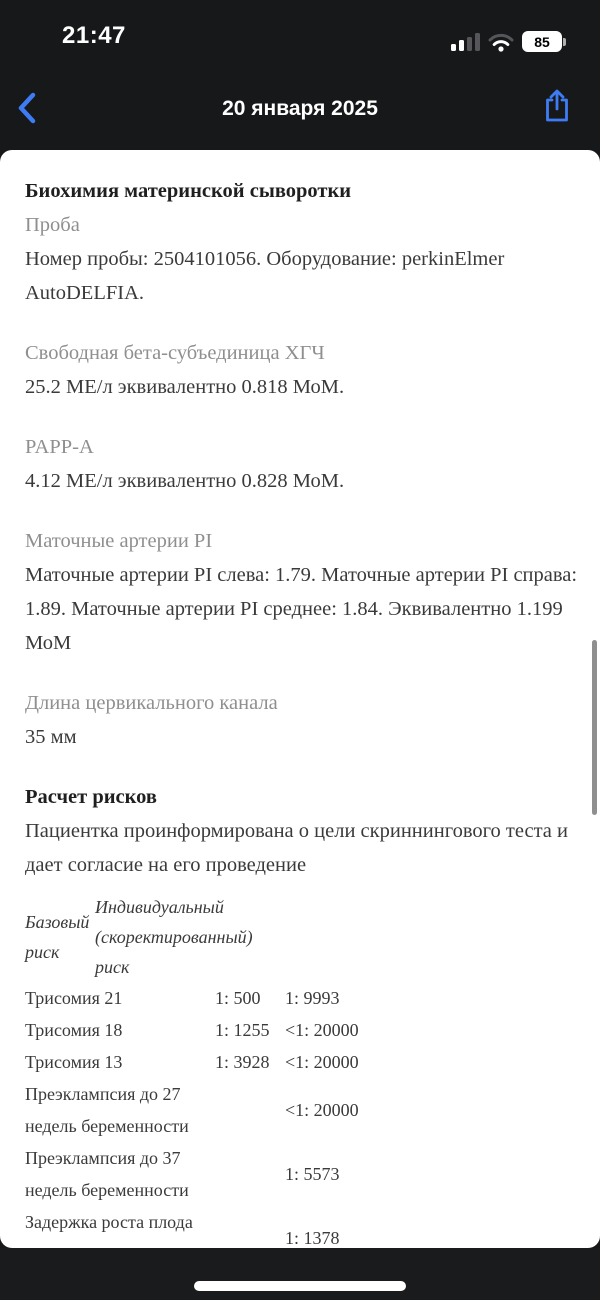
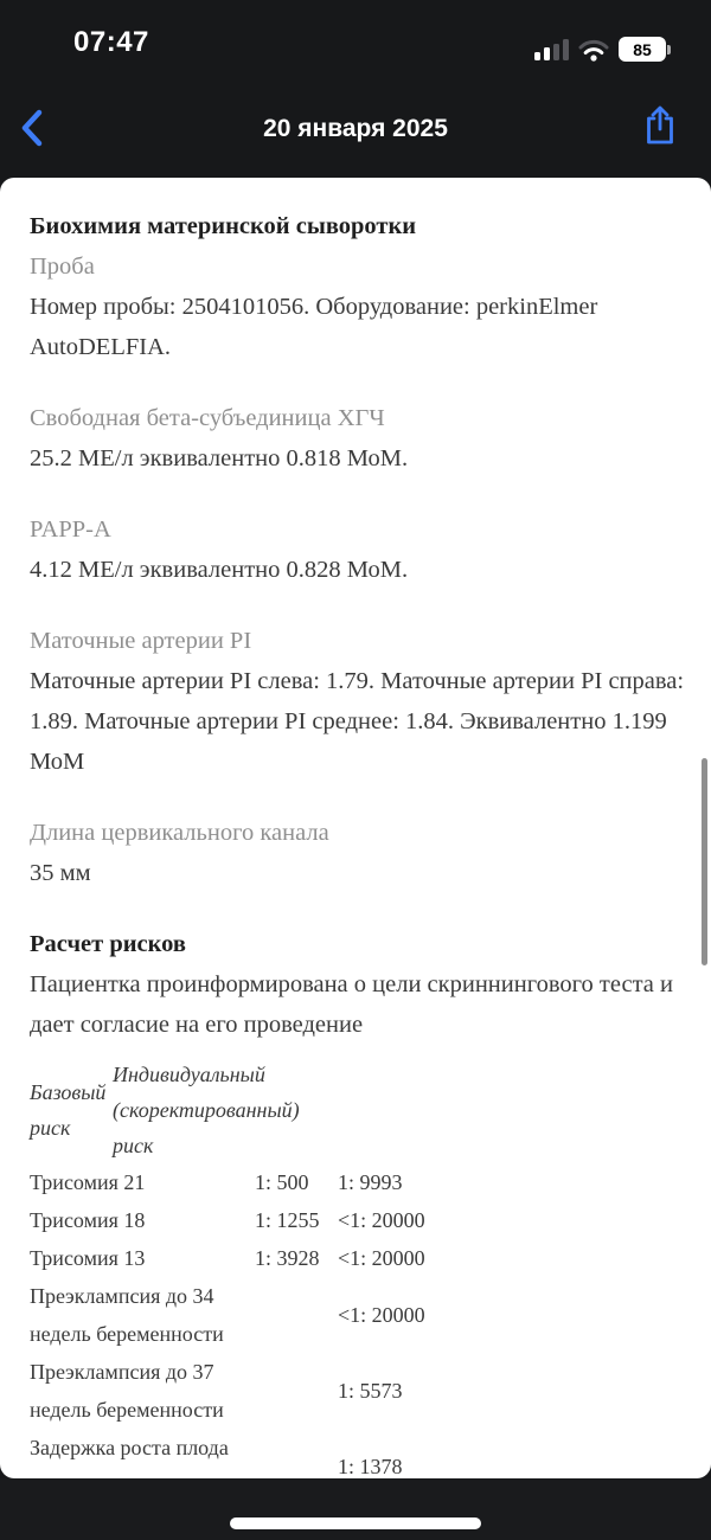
- 21:47
+ 07:47
  85
  20 января 2025
  Биохимия материнской сыворотки
  Проба
  Номер пробы: 2504101056. Оборудование: perkinElmer AutoDELFIA.
  Свободная бета-субъединица ХГЧ
  25.2 МЕ/л эквивалентно 0.818 МоМ.
  PAPP-A
  4.12 МЕ/л эквивалентно 0.828 МоМ.
  Маточные артерии PI
  Маточные артерии PI слева: 1.79. Маточные артерии PI справа: 1.89. Маточные артерии PI среднее: 1.84. Эквивалентно 1.199 МоМ
  Длина цервикального канала
  35 мм
  Расчет рисков
  Пациентка проинформирована о цели скриннингового теста и дает согласие на его проведение
  Базовый риск
  Индивидуальный (скоректированный) риск
  Трисомия 21
  1: 500
  1: 9993
  Трисомия 18
  1: 1255
  <1: 20000
  Трисомия 13
  1: 3928
  <1: 20000
- Преэклампсия до 27 недель беременности
+ Преэклампсия до 34 недель беременности
  <1: 20000
  Преэклампсия до 37 недель беременности
  1: 5573
  1: 1378
